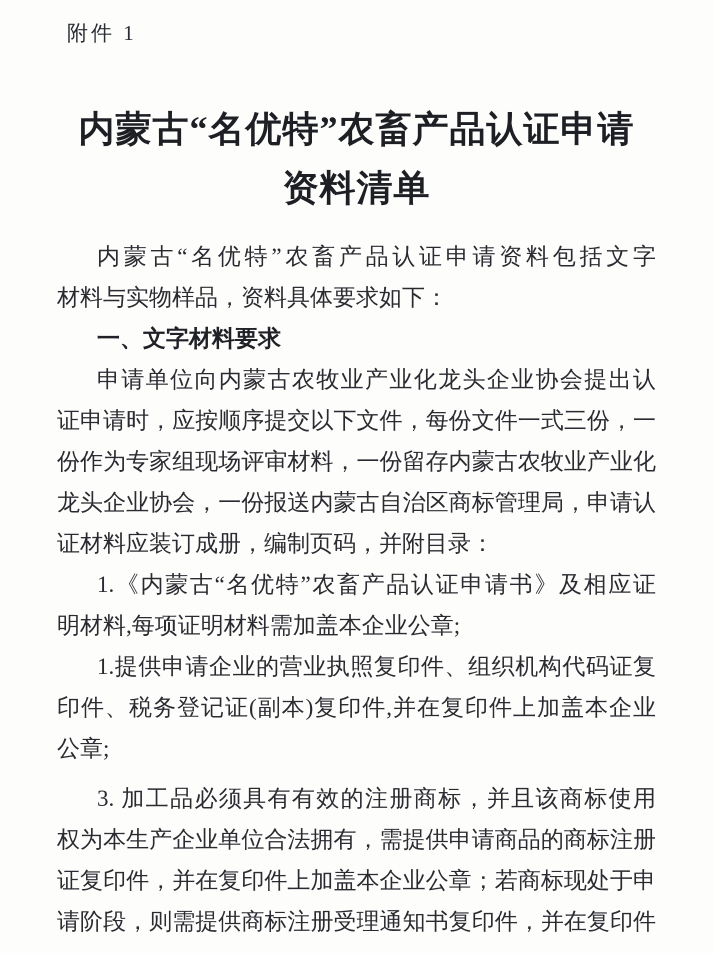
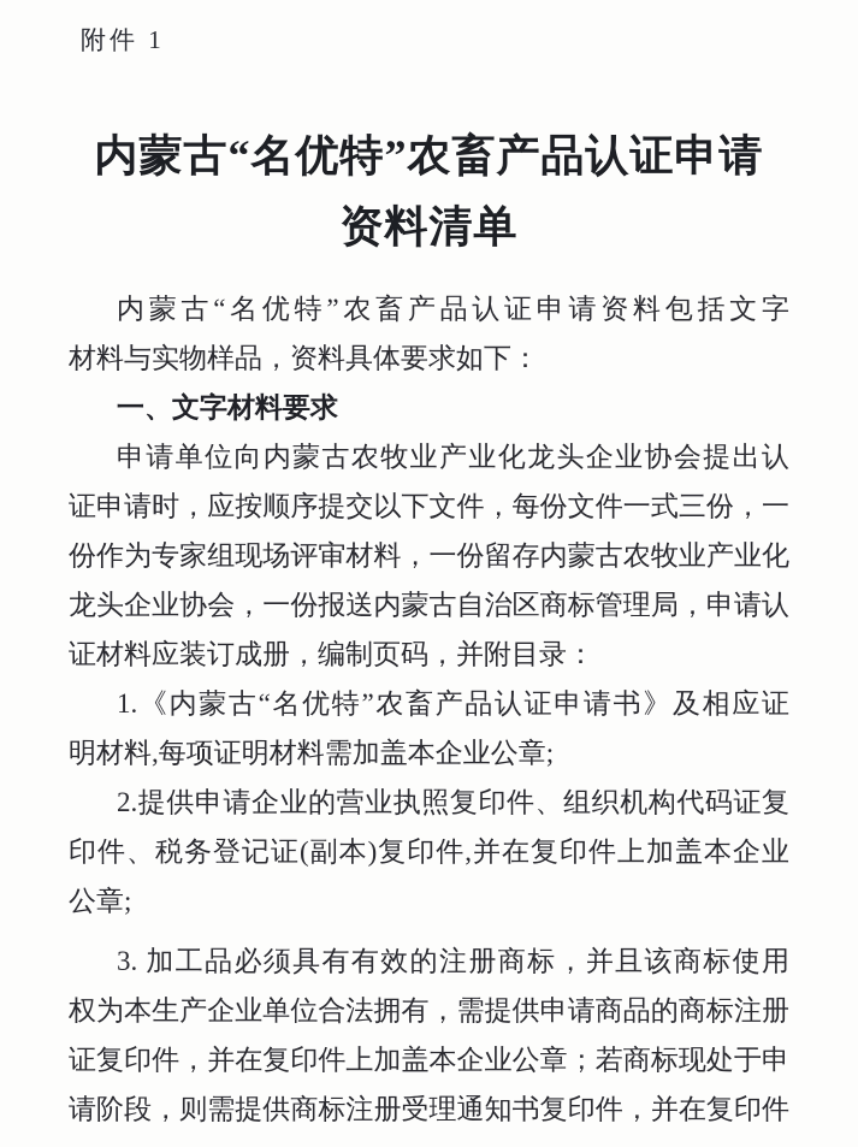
  附件 1
  内蒙古“名优特”农畜产品认证申请
  资料清单
  内蒙古“名优特”农畜产品认证申请资料包括文字
  材料与实物样品，资料具体要求如下：
  一、文字材料要求
  申请单位向内蒙古农牧业产业化龙头企业协会提出认
  证申请时，应按顺序提交以下文件，每份文件一式三份，一
  份作为专家组现场评审材料，一份留存内蒙古农牧业产业化
  龙头企业协会，一份报送内蒙古自治区商标管理局，申请认
  证材料应装订成册，编制页码，并附目录：
  1.《内蒙古“名优特”农畜产品认证申请书》及相应证
  明材料,每项证明材料需加盖本企业公章;
- 1.提供申请企业的营业执照复印件、组织机构代码证复
+ 2.提供申请企业的营业执照复印件、组织机构代码证复
  印件、税务登记证(副本)复印件,并在复印件上加盖本企业
  公章;
  3. 加工品必须具有有效的注册商标，并且该商标使用
  权为本生产企业单位合法拥有，需提供申请商品的商标注册
  证复印件，并在复印件上加盖本企业公章；若商标现处于申
  请阶段，则需提供商标注册受理通知书复印件，并在复印件
